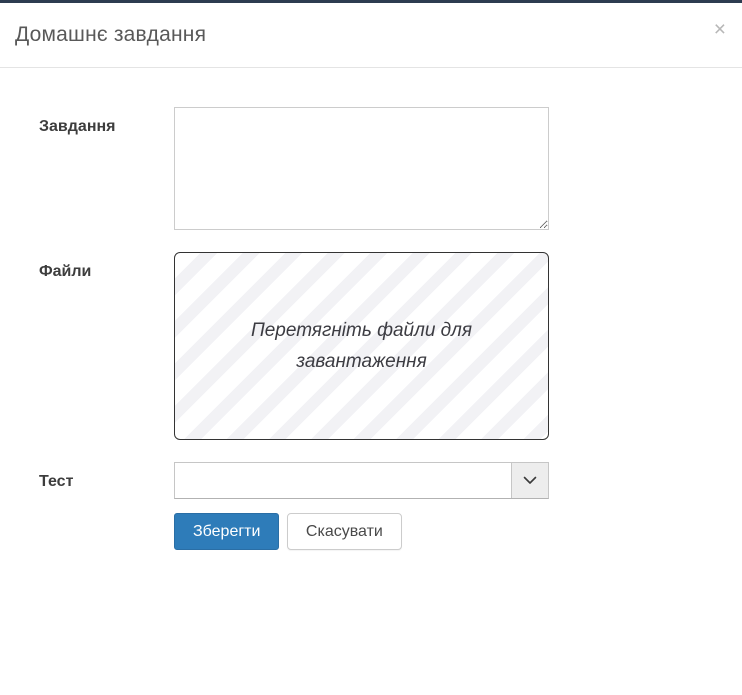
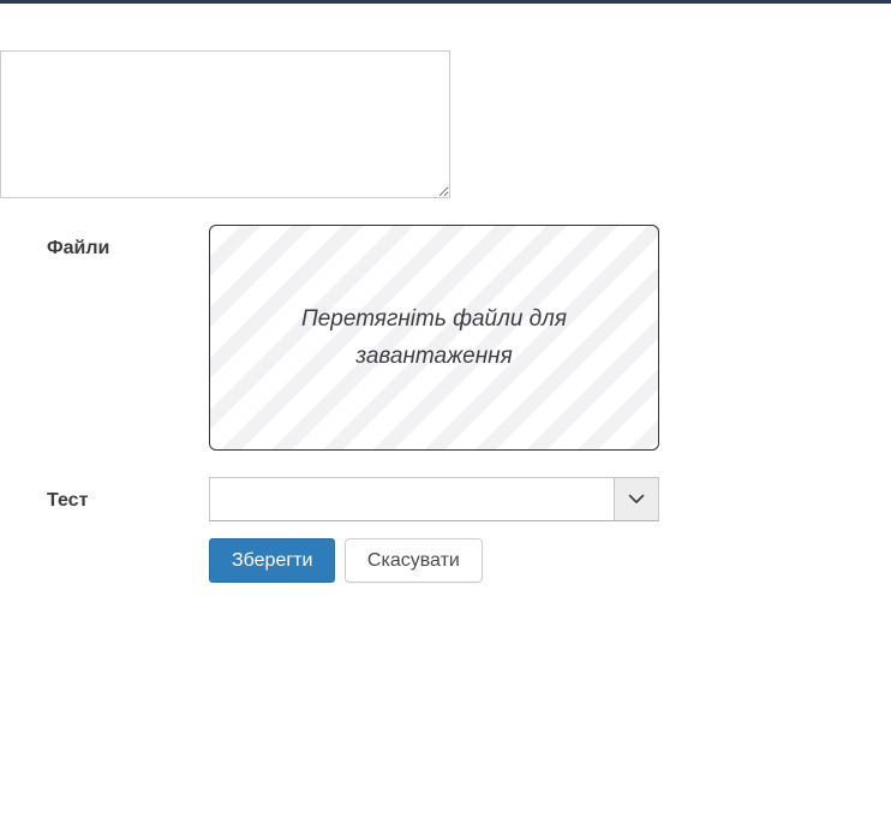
- Домашнє завдання
- ×
- Завдання
  Файли
  Перетягніть файли для завантаження
  Тест
  Зберегти Скасувати
